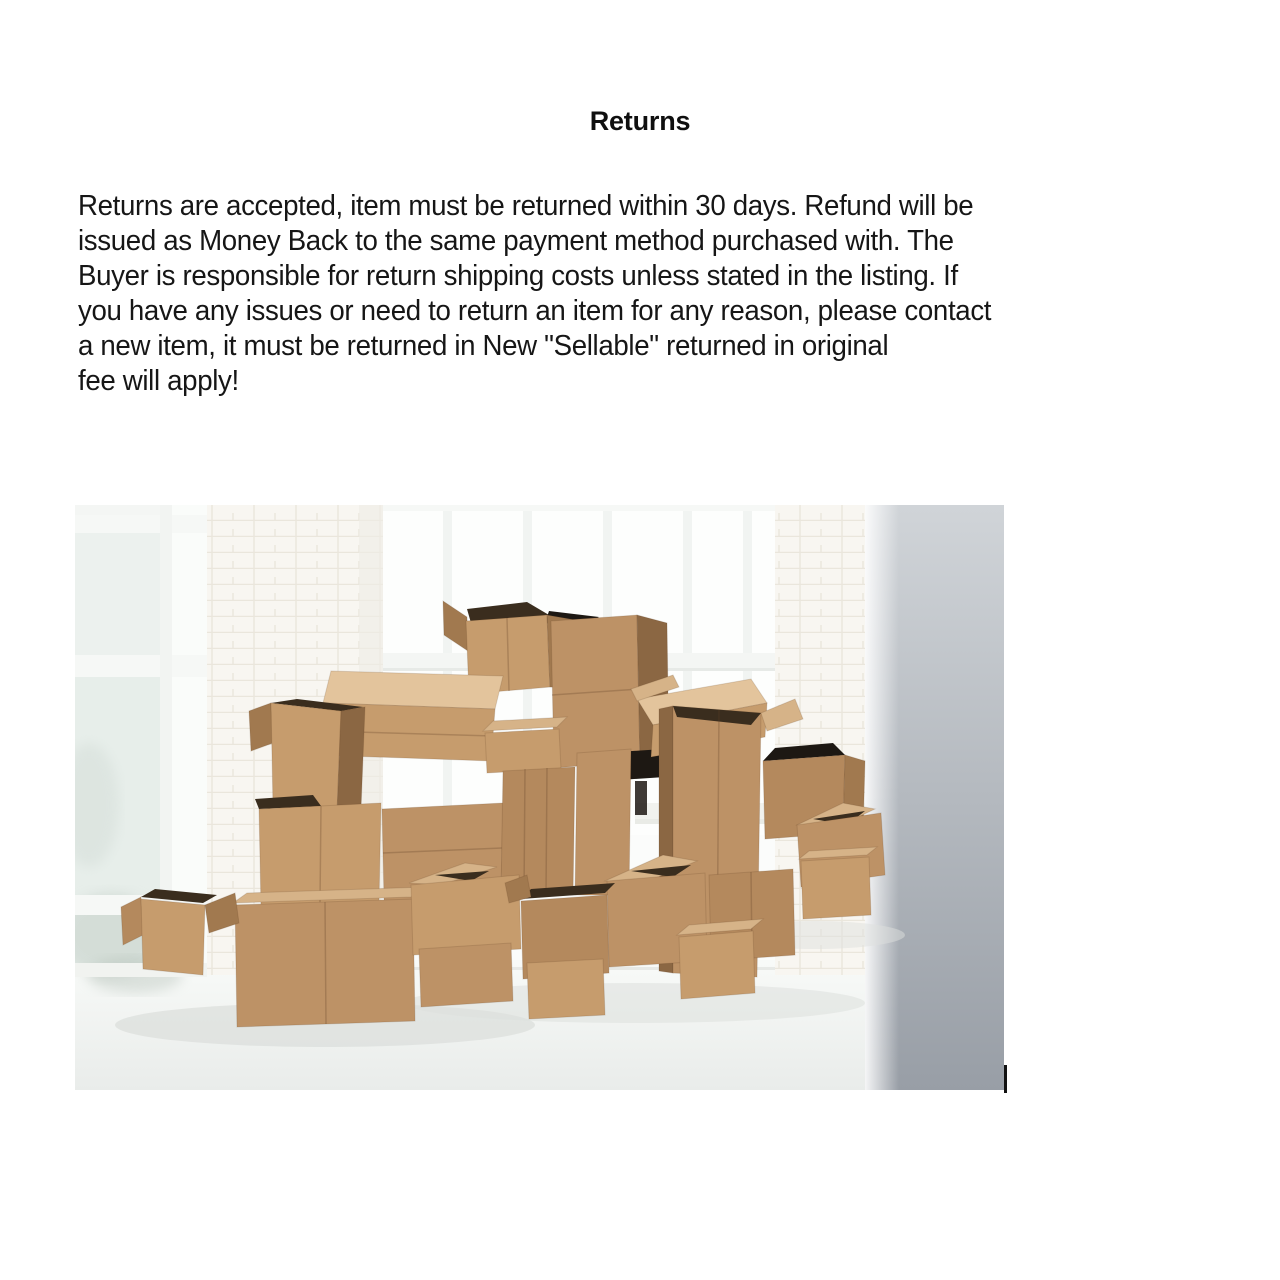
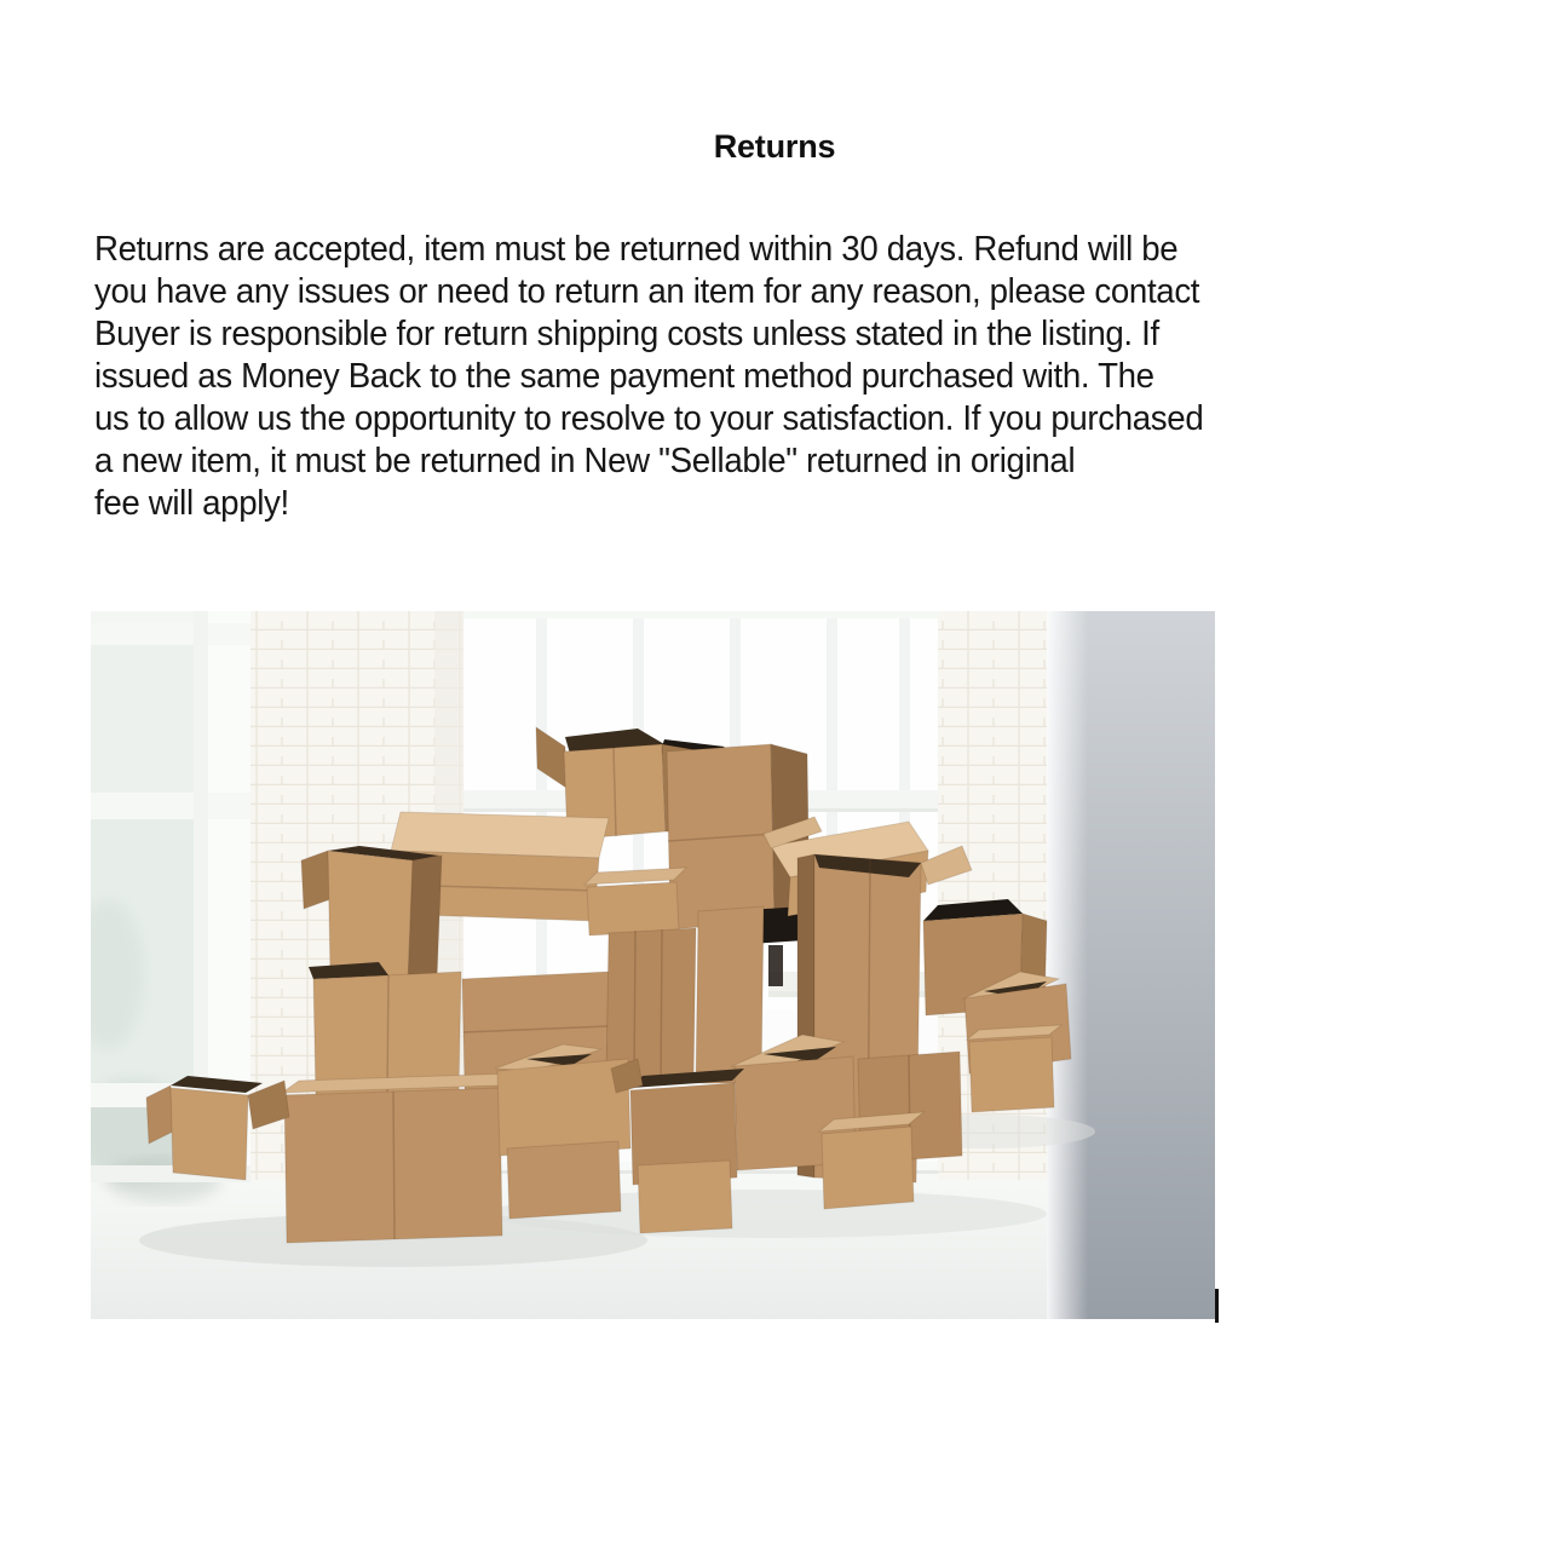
  Returns
  Returns are accepted, item must be returned within 30 days. Refund will be
- issued as Money Back to the same payment method purchased with. The
+ you have any issues or need to return an item for any reason, please contact
  Buyer is responsible for return shipping costs unless stated in the listing. If
- you have any issues or need to return an item for any reason, please contact
+ issued as Money Back to the same payment method purchased with. The
+ us to allow us the opportunity to resolve to your satisfaction. If you purchased
  a new item, it must be returned in New "Sellable" returned in original
  fee will apply!
